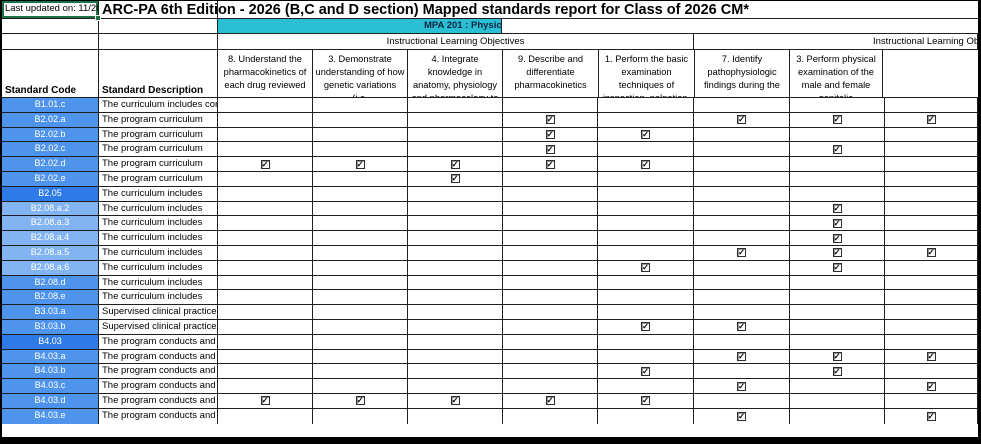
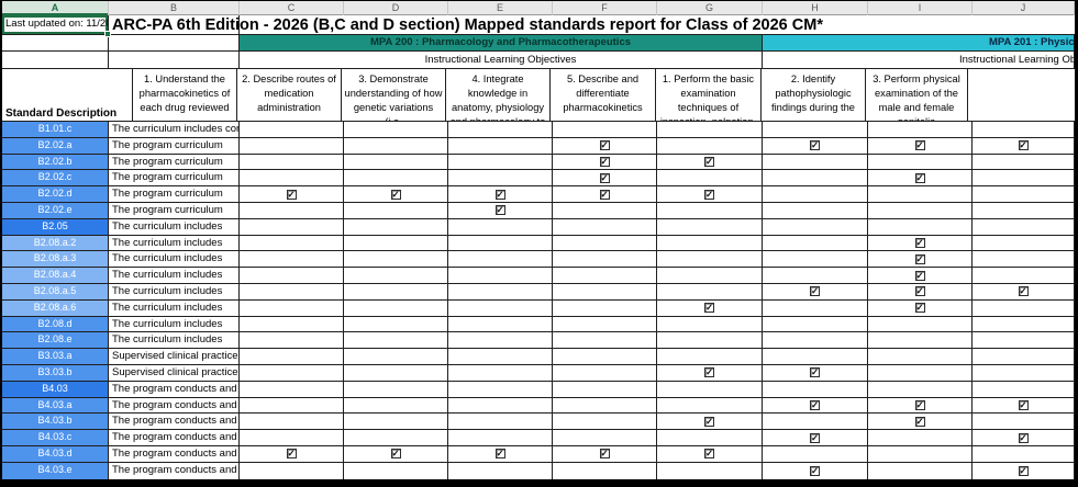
+ A
+ B
+ C
+ D
+ E
+ F
+ G
+ H
+ I
+ J
  Last updated on: 11/20
  ARC-PA 6th Edition - 2026 (B,C and D section) Mapped standards report for Class of 2026 CM*
+ MPA 200 : Pharmacology and Pharmacotherapeutics
  Instructional Learning Objectives
  Instructional Learning Ob
- Standard Code
  Standard Description
- 8. Understand the pharmacokinetics of each drug reviewed
+ 1. Understand the pharmacokinetics of each drug reviewed
+ 2. Describe routes of medication administration
  3. Demonstrate understanding of how genetic variations
- 9. Describe and differentiate pharmacokinetics
+ 5. Describe and differentiate pharmacokinetics
- 7. Identify pathophysiologic findings during the
+ 2. Identify pathophysiologic findings during the
  3. Perform physical examination of the male and female
  B1.01.c
  The curriculum includes cor
  B2.02.a
  The program curriculum
  ✓
  ✓
  ✓
  ✓
  B2.02.b
  The program curriculum
  ✓
  ✓
  B2.02.c
  The program curriculum
  ✓
  ✓
  B2.02.d
  The program curriculum
  ✓
  ✓
  ✓
  ✓
  ✓
  B2.02.e
  The program curriculum
  ✓
  B2.05
  The curriculum includes
  B2.08.a.2
  The curriculum includes
  ✓
  B2.08.a.3
  The curriculum includes
  ✓
  B2.08.a.4
  The curriculum includes
  ✓
  B2.08.a.5
  The curriculum includes
  ✓
  ✓
  ✓
  B2.08.a.6
  The curriculum includes
  ✓
  ✓
  B2.08.d
  The curriculum includes
  B2.08.e
  The curriculum includes
  B3.03.a
  Supervised clinical practice
  B3.03.b
  Supervised clinical practice
  ✓
  ✓
  B4.03
  The program conducts and
  B4.03.a
  The program conducts and
  ✓
  ✓
  ✓
  B4.03.b
  The program conducts and
  ✓
  ✓
  B4.03.c
  The program conducts and
  ✓
  ✓
  B4.03.d
  The program conducts and
  ✓
  ✓
  ✓
  ✓
  ✓
  B4.03.e
  The program conducts and
  ✓
  ✓
